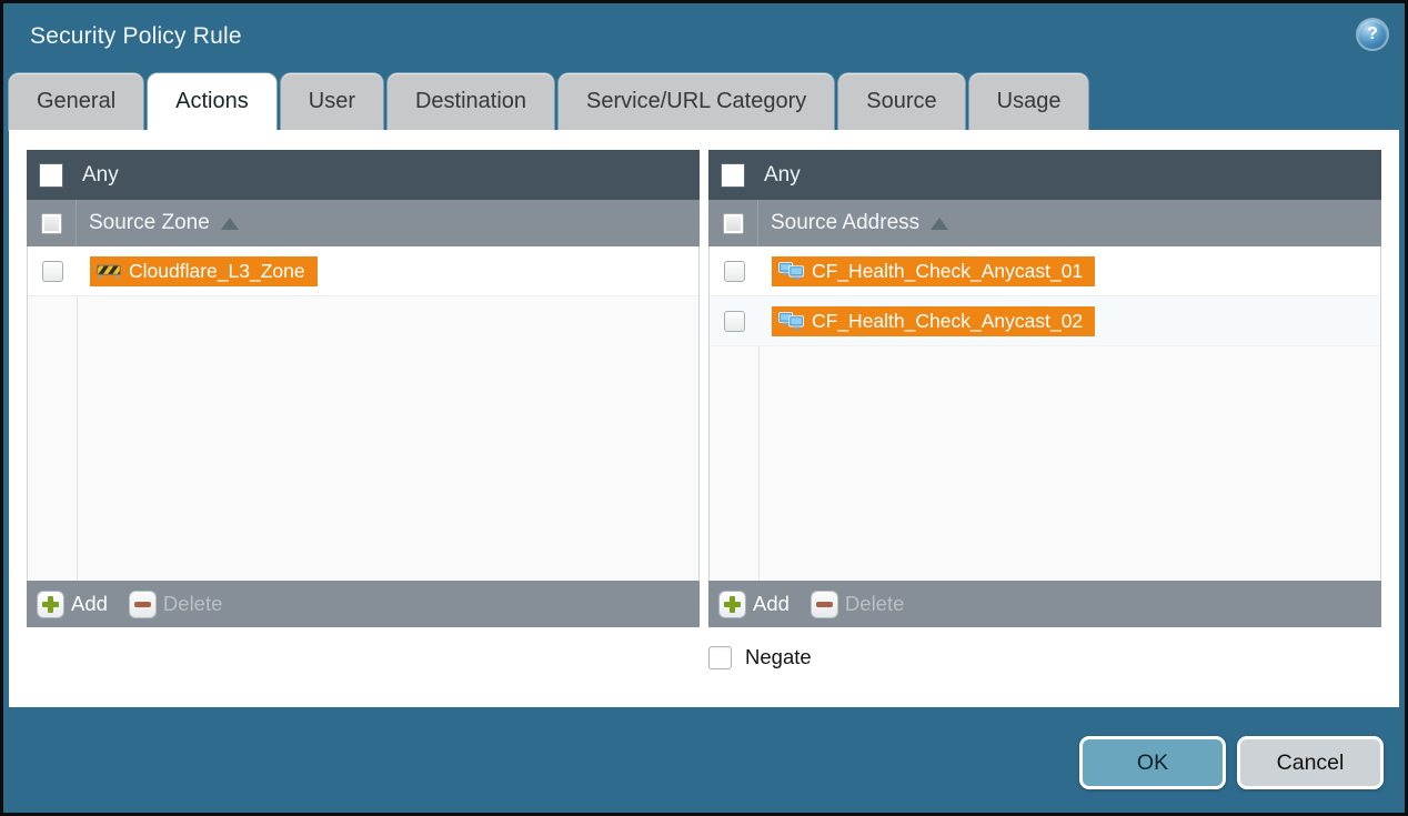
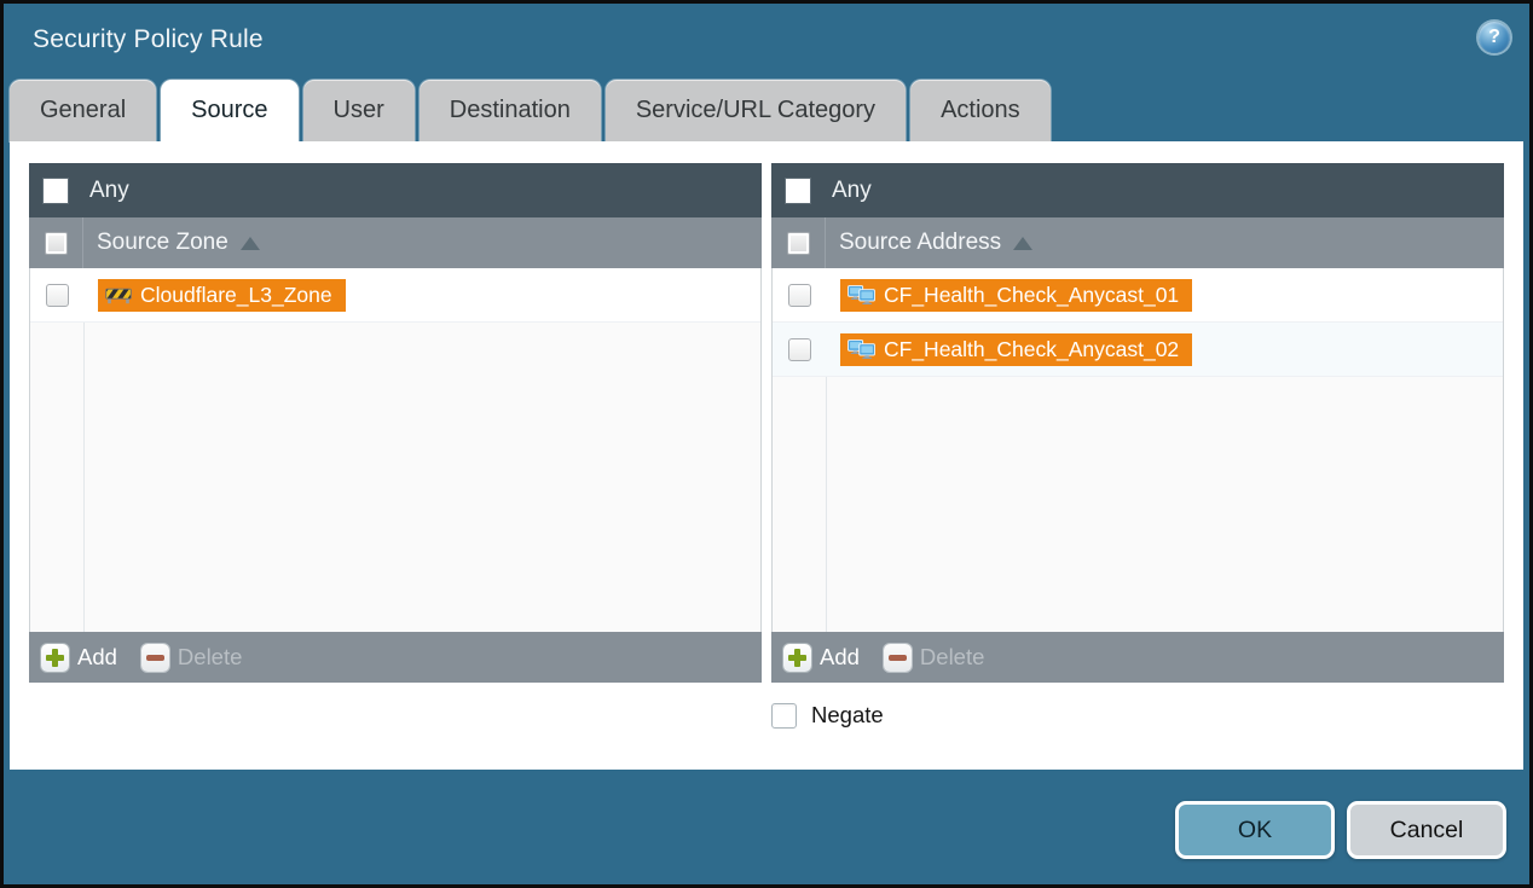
  Security Policy Rule
  ?
  General
- Actions
+ Source
  User
  Destination
  Service/URL Category
- Source
+ Actions
- Usage
  Any
  Source Zone
  Cloudflare_L3_Zone
  Add
  Delete
  Any
  Source Address
  CF_Health_Check_Anycast_01
  CF_Health_Check_Anycast_02
  Add
  Delete
  Negate
  OK
  Cancel
